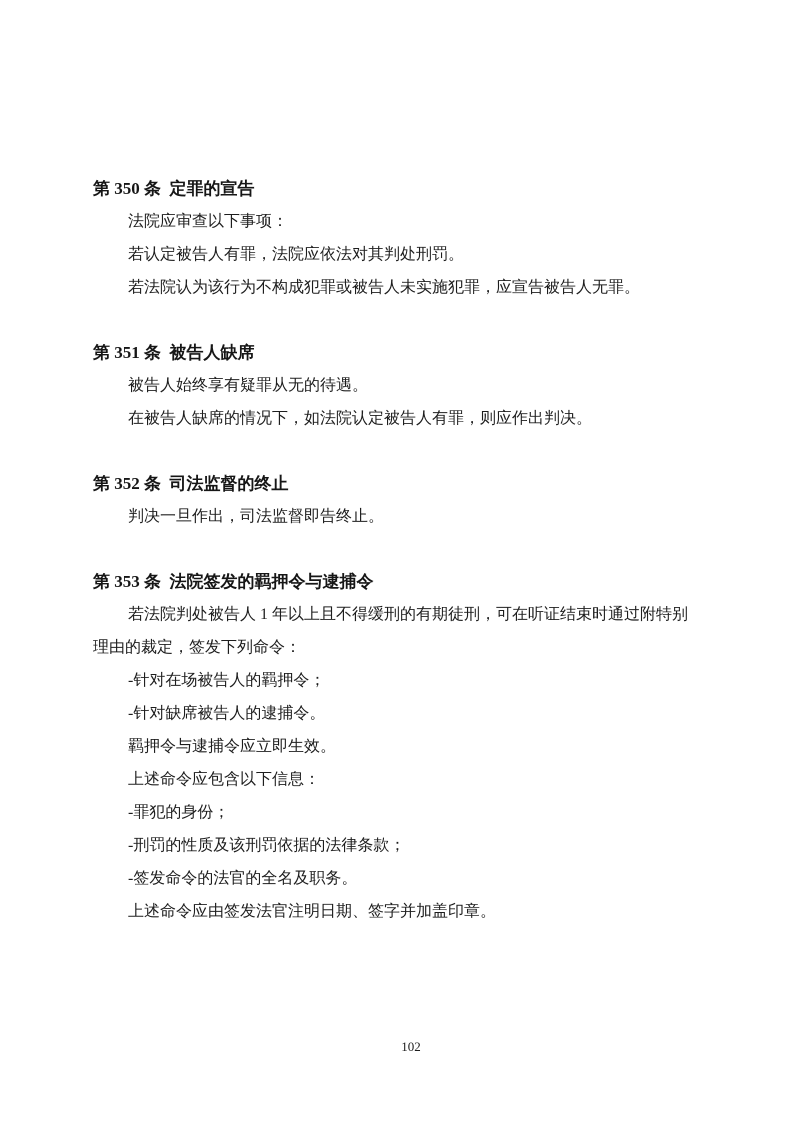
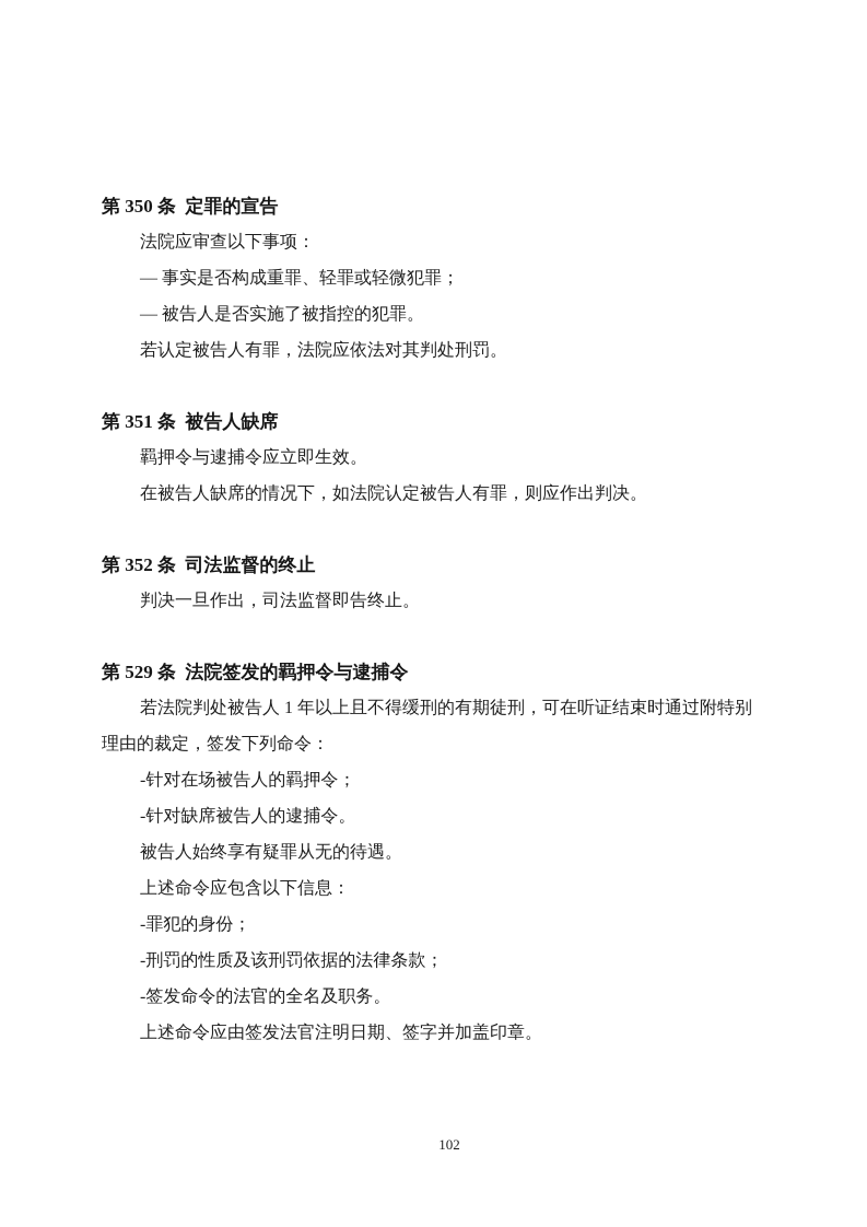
  第 350 条 定罪的宣告
  法院应审查以下事项：
+ — 事实是否构成重罪、轻罪或轻微犯罪；
+ — 被告人是否实施了被指控的犯罪。
  若认定被告人有罪，法院应依法对其判处刑罚。
- 若法院认为该行为不构成犯罪或被告人未实施犯罪，应宣告被告人无罪。
  第 351 条 被告人缺席
- 被告人始终享有疑罪从无的待遇。
+ 羁押令与逮捕令应立即生效。
  在被告人缺席的情况下，如法院认定被告人有罪，则应作出判决。
  第 352 条 司法监督的终止
  判决一旦作出，司法监督即告终止。
- 第 353 条 法院签发的羁押令与逮捕令
+ 第 529 条 法院签发的羁押令与逮捕令
  若法院判处被告人 1 年以上且不得缓刑的有期徒刑，可在听证结束时通过附特别理由的裁定，签发下列命令：
  -针对在场被告人的羁押令；
  -针对缺席被告人的逮捕令。
- 羁押令与逮捕令应立即生效。
+ 被告人始终享有疑罪从无的待遇。
  上述命令应包含以下信息：
  -罪犯的身份；
  -刑罚的性质及该刑罚依据的法律条款；
  -签发命令的法官的全名及职务。
  上述命令应由签发法官注明日期、签字并加盖印章。
  102
